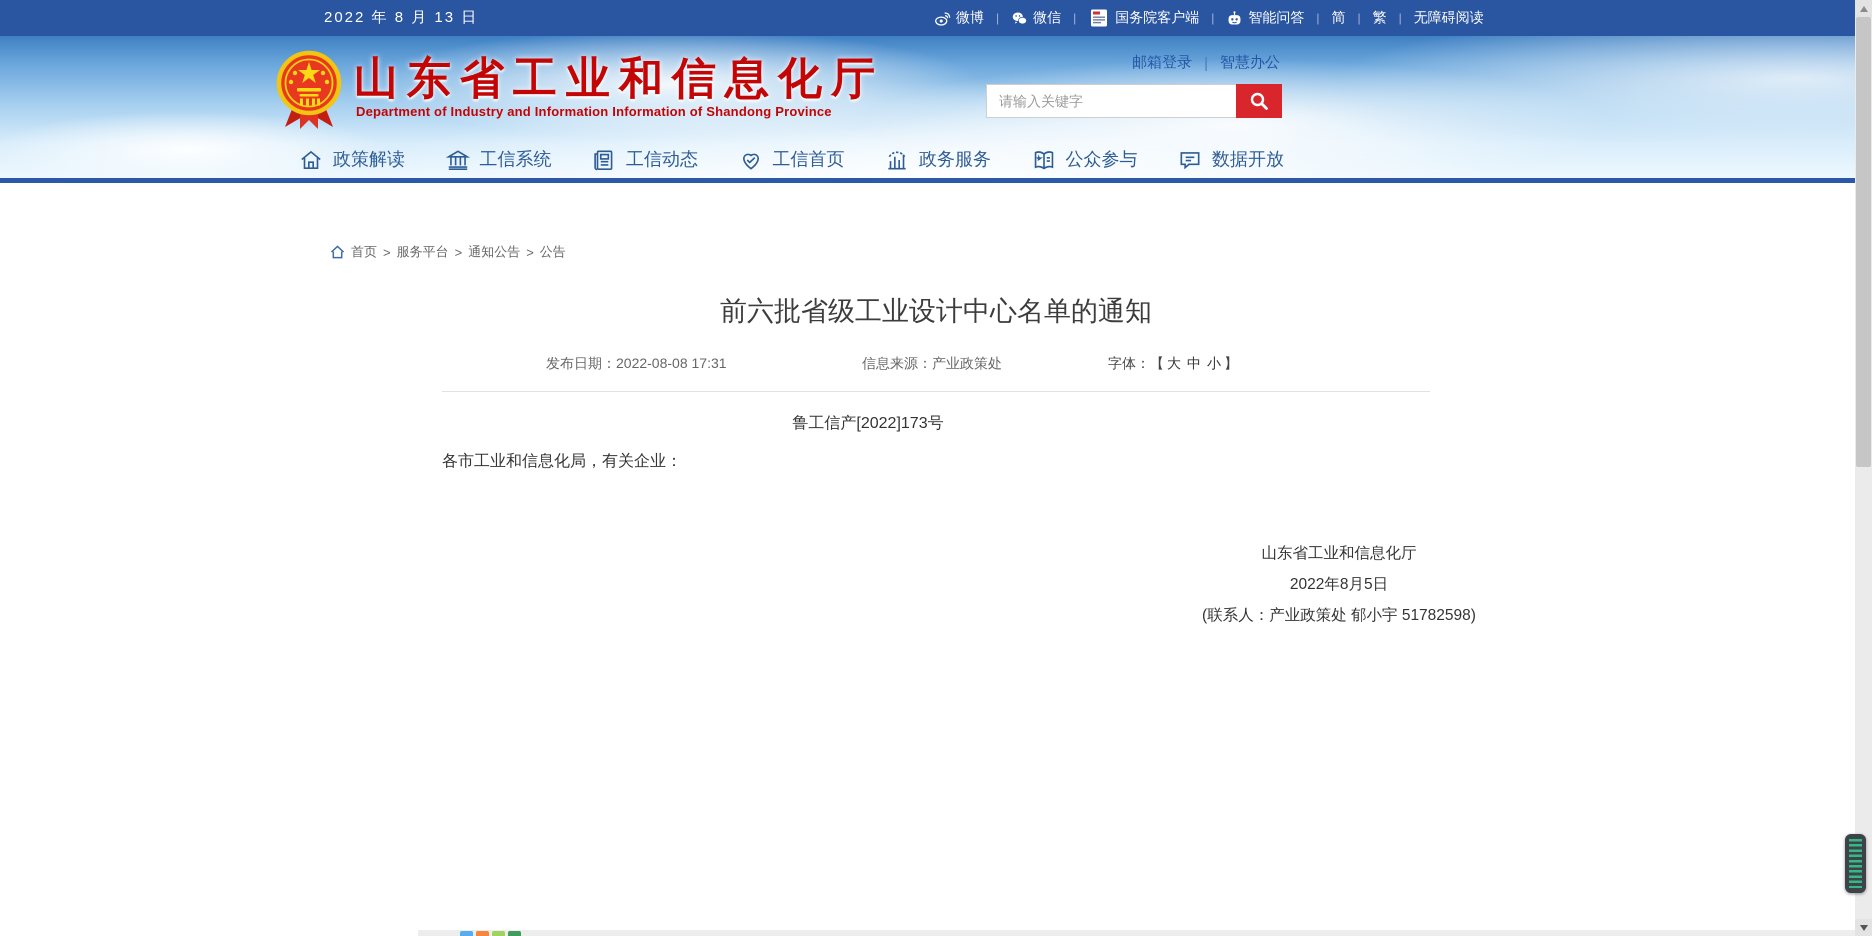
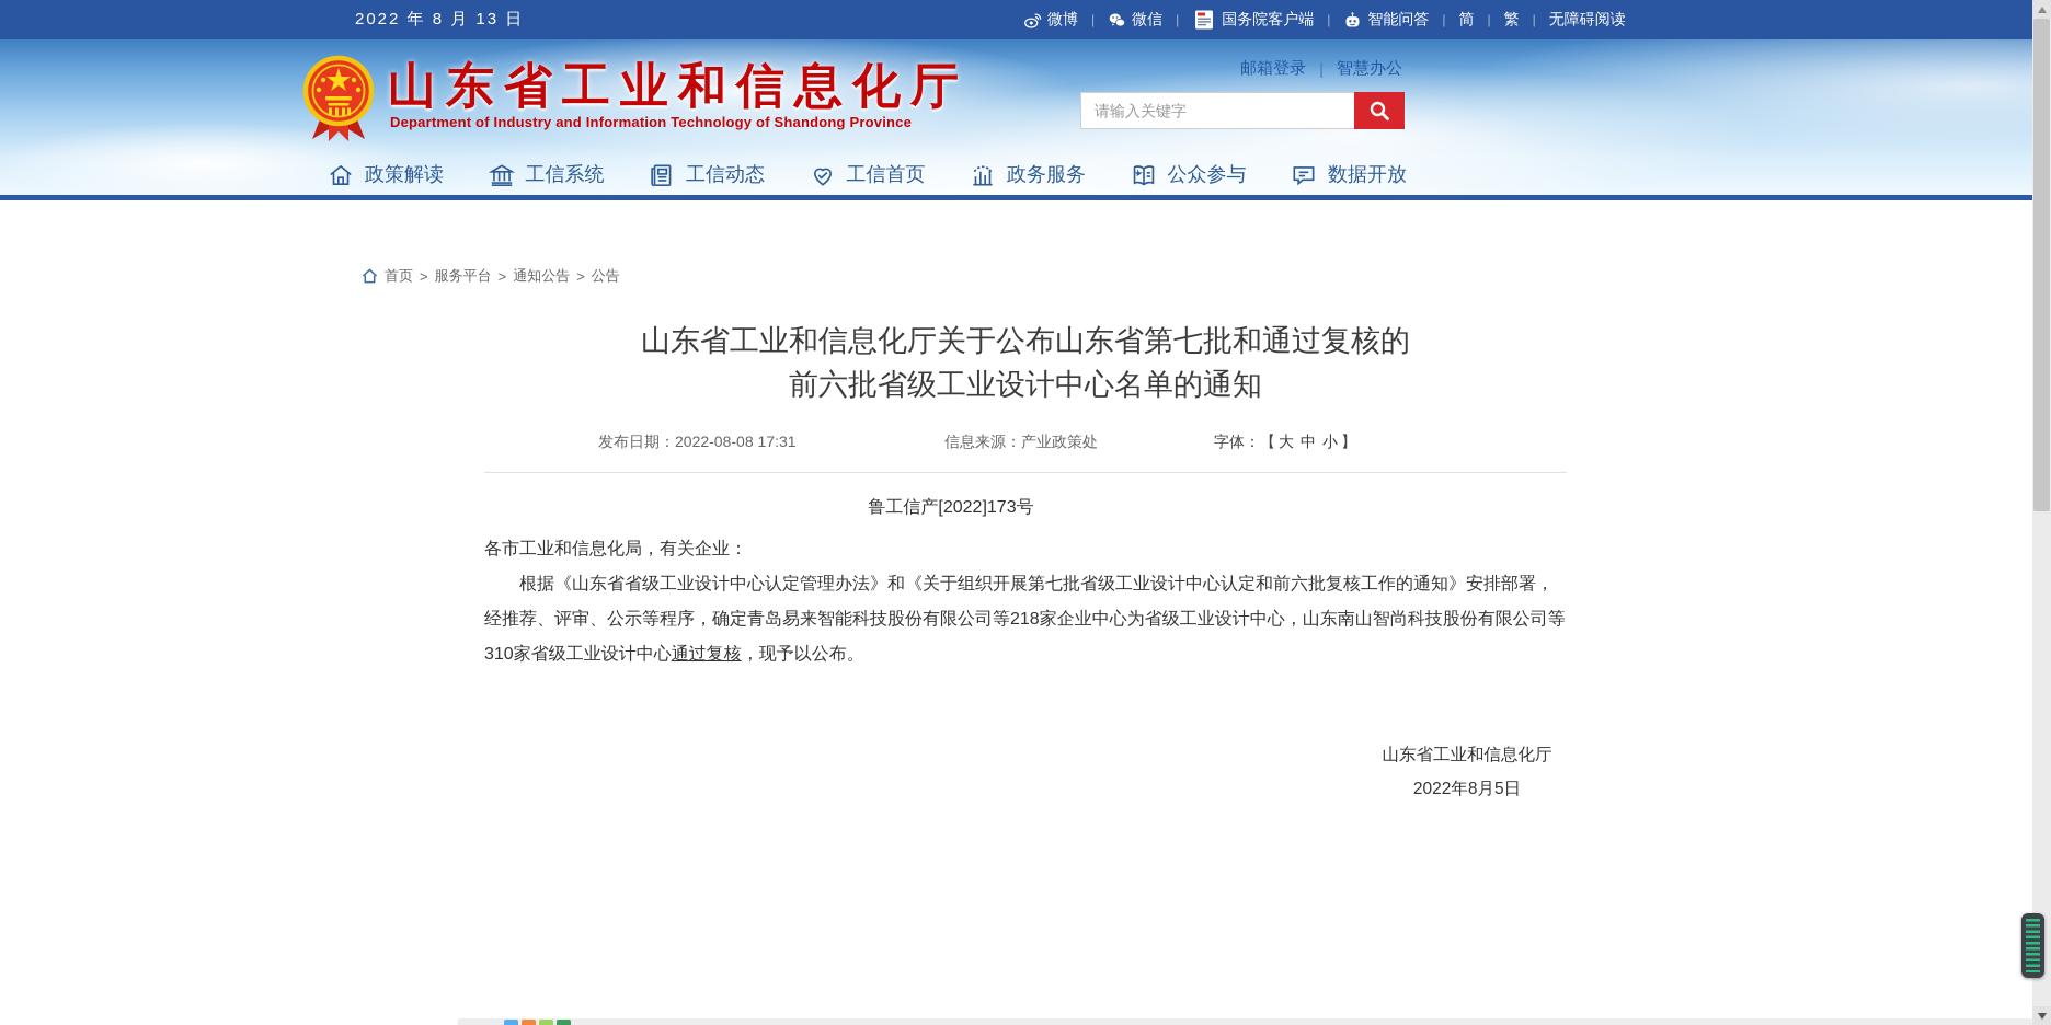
  2022 年 8 月 13 日
  微博
  |
  微信
  |
  国务院客户端
  |
  智能问答
  |
  简
  |
  繁
  |
  无障碍阅读
  山东省工业和信息化厅
- Department of Industry and Information Information of Shandong Province
+ Department of Industry and Information Technology of Shandong Province
  邮箱登录
  |
  智慧办公
  请输入关键字
  政策解读
  工信系统
  工信动态
  工信首页
  政务服务
  公众参与
  数据开放
  首页
  >
  服务平台
  >
  通知公告
  >
  公告
+ 山东省工业和信息化厅关于公布山东省第七批和通过复核的
  前六批省级工业设计中心名单的通知
  发布日期：2022-08-08 17:31
  信息来源：产业政策处
  字体：【 大 中 小 】
  鲁工信产[2022]173号
  各市工业和信息化局，有关企业：
+ 根据《山东省省级工业设计中心认定管理办法》和《关于组织开展第七批省级工业设计中心认定和前六批复核工作的通知》安排部署，经推荐、评审、公示等程序，确定青岛易来智能科技股份有限公司等218家企业中心为省级工业设计中心，山东南山智尚科技股份有限公司等310家省级工业设计中心通过复核，现予以公布。
  山东省工业和信息化厅
  2022年8月5日
- (联系人：产业政策处 郁小宇 51782598)
